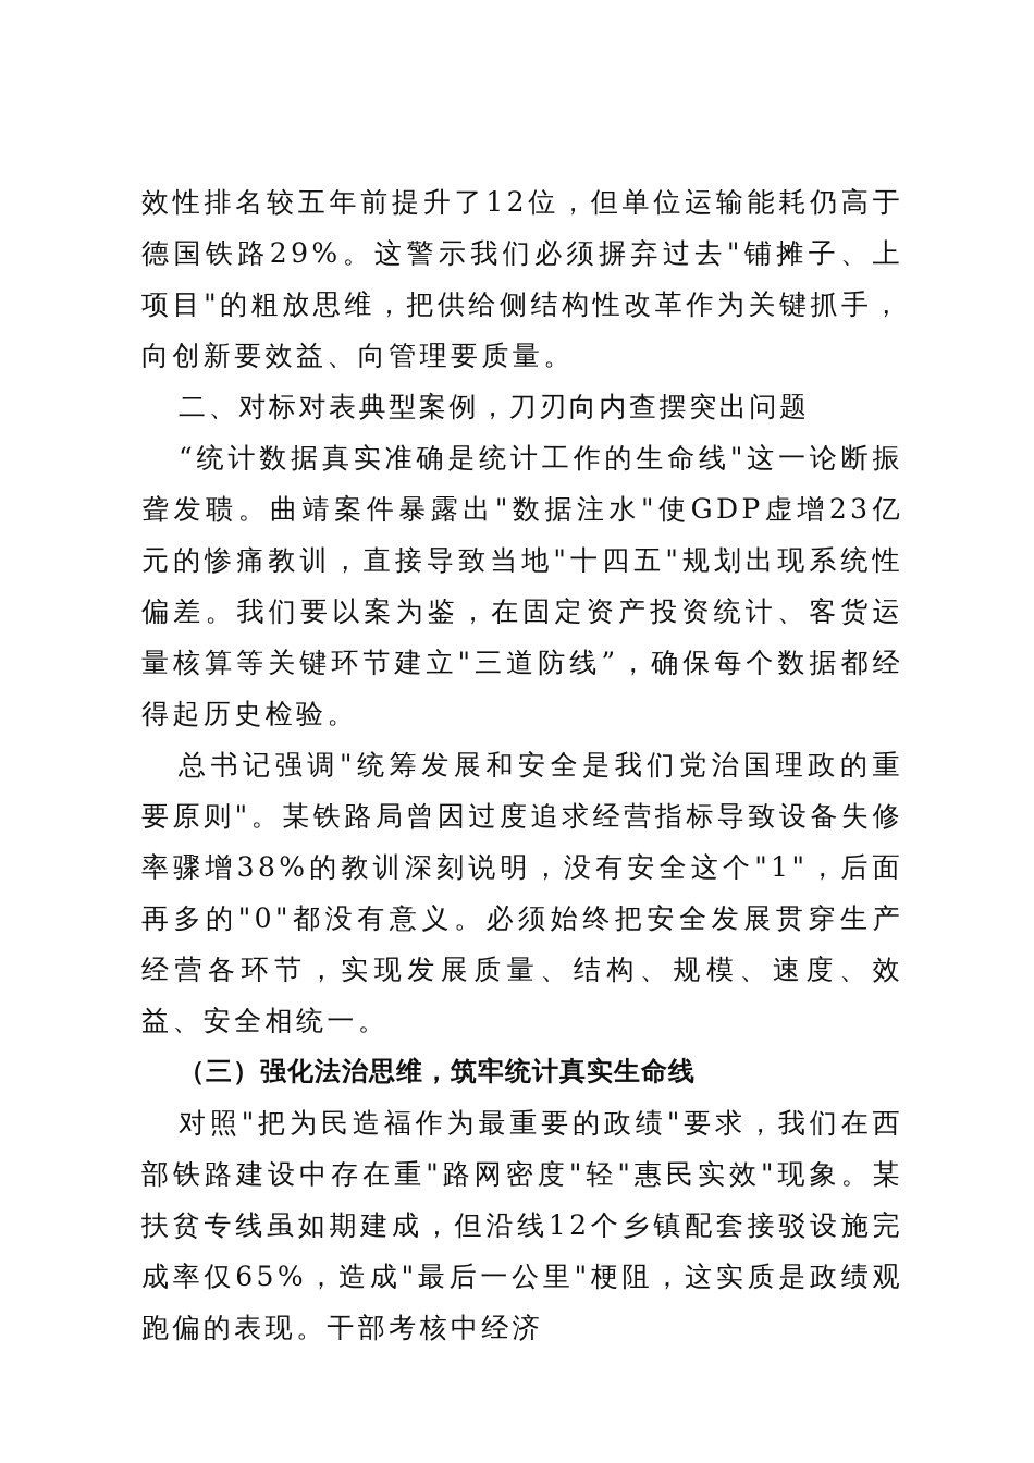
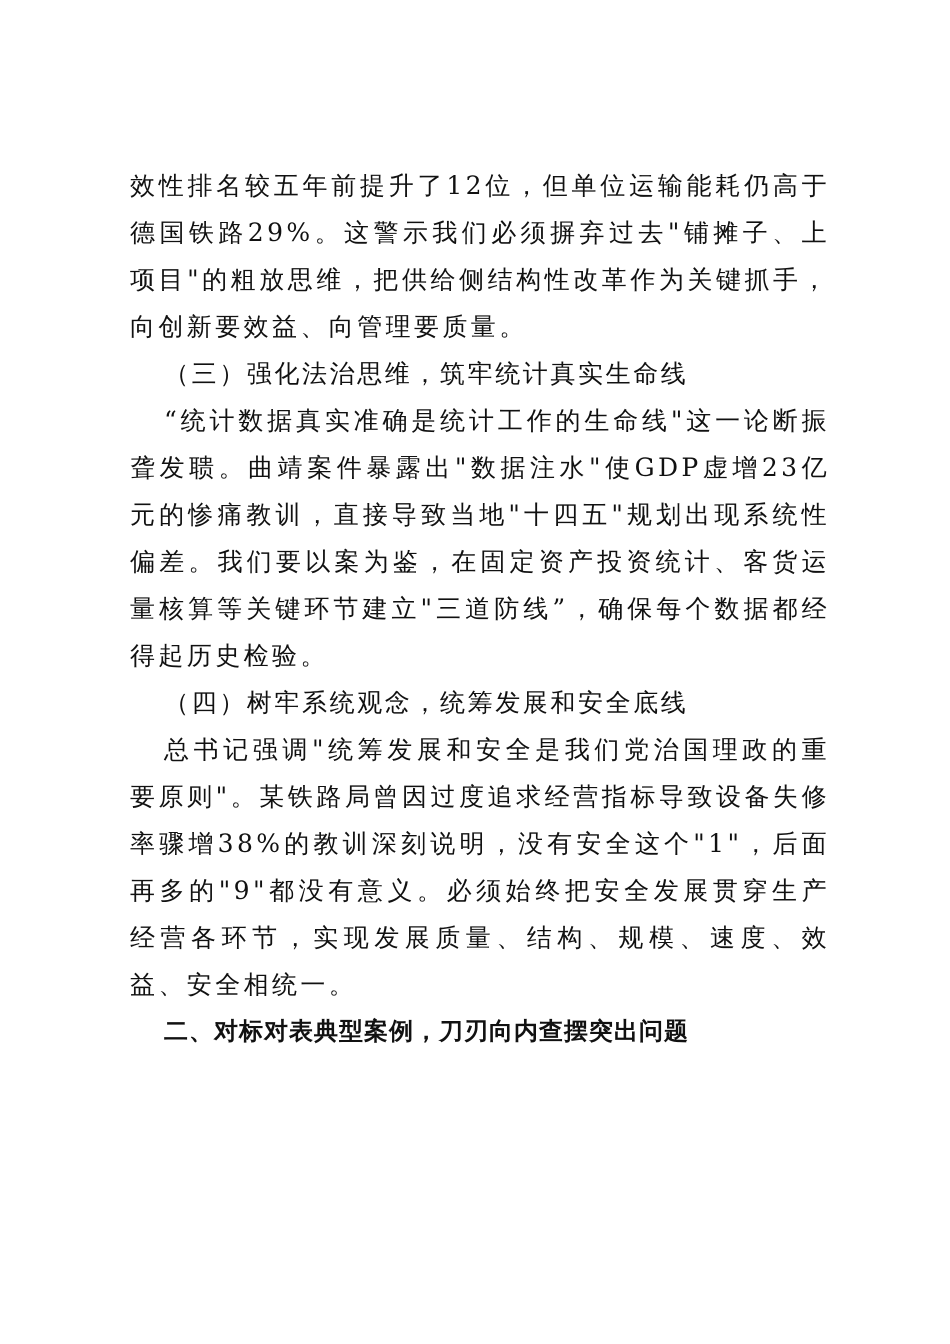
  效性排名较五年前提升了12位，但单位运输能耗仍高于德国铁路29%。这警示我们必须摒弃过去"铺摊子、上项目"的粗放思维，把供给侧结构性改革作为关键抓手，向创新要效益、向管理要质量。
- 二、对标对表典型案例，刀刃向内查摆突出问题
+ （三）强化法治思维，筑牢统计真实生命线
  “统计数据真实准确是统计工作的生命线"这一论断振聋发聩。曲靖案件暴露出"数据注水"使GDP虚增23亿元的惨痛教训，直接导致当地"十四五"规划出现系统性偏差。我们要以案为鉴，在固定资产投资统计、客货运量核算等关键环节建立"三道防线”，确保每个数据都经得起历史检验。
+ （四）树牢系统观念，统筹发展和安全底线
- 总书记强调"统筹发展和安全是我们党治国理政的重要原则"。某铁路局曾因过度追求经营指标导致设备失修率骤增38%的教训深刻说明，没有安全这个"1"，后面再多的"0"都没有意义。必须始终把安全发展贯穿生产经营各环节，实现发展质量、结构、规模、速度、效益、安全相统一。
+ 总书记强调"统筹发展和安全是我们党治国理政的重要原则"。某铁路局曾因过度追求经营指标导致设备失修率骤增38%的教训深刻说明，没有安全这个"1"，后面再多的"9"都没有意义。必须始终把安全发展贯穿生产经营各环节，实现发展质量、结构、规模、速度、效益、安全相统一。
- （三）强化法治思维，筑牢统计真实生命线
+ 二、对标对表典型案例，刀刃向内查摆突出问题
- 对照"把为民造福作为最重要的政绩"要求，我们在西部铁路建设中存在重"路网密度"轻"惠民实效"现象。某扶贫专线虽如期建成，但沿线12个乡镇配套接驳设施完成率仅65%，造成"最后一公里"梗阻，这实质是政绩观跑偏的表现。干部考核中经济
